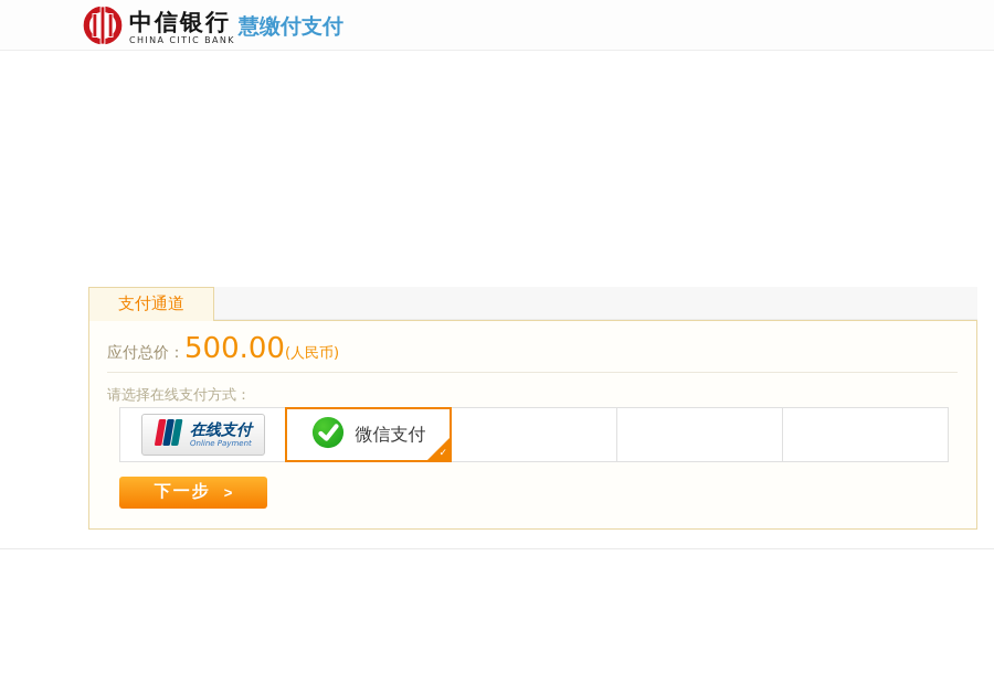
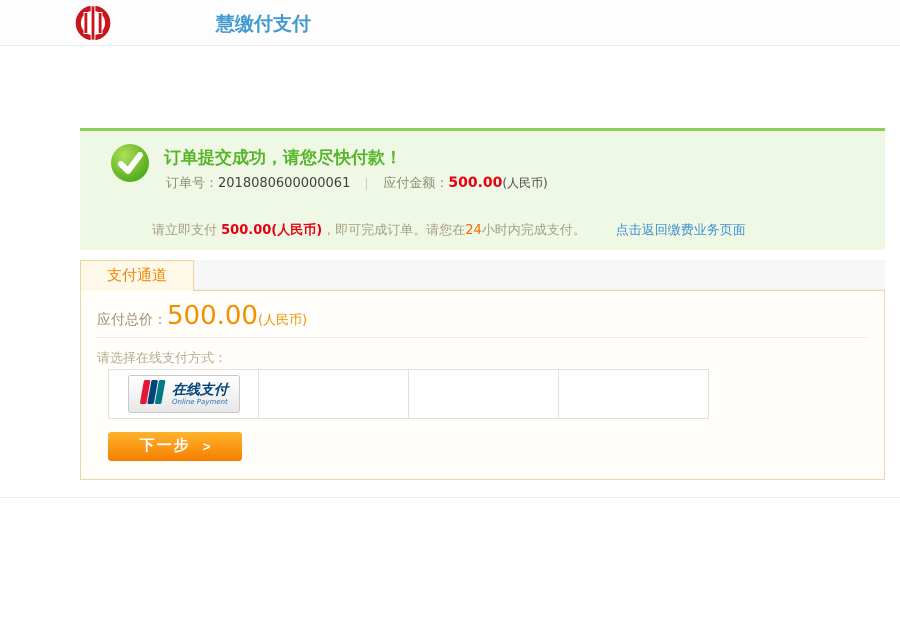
- 中信银行
- CHINA CITIC BANK
  慧缴付支付
+ 订单提交成功，请您尽快付款！
+ 订单号：2018080600000061 应付金额：500.00(人民币)
+ 请立即支付 500.00(人民币)，即可完成订单。请您在24小时内完成支付。 点击返回缴费业务页面
  支付通道
  应付总价：500.00(人民币)
  请选择在线支付方式：
  在线支付
  Online Payment
- 微信支付
  下一步
  >
